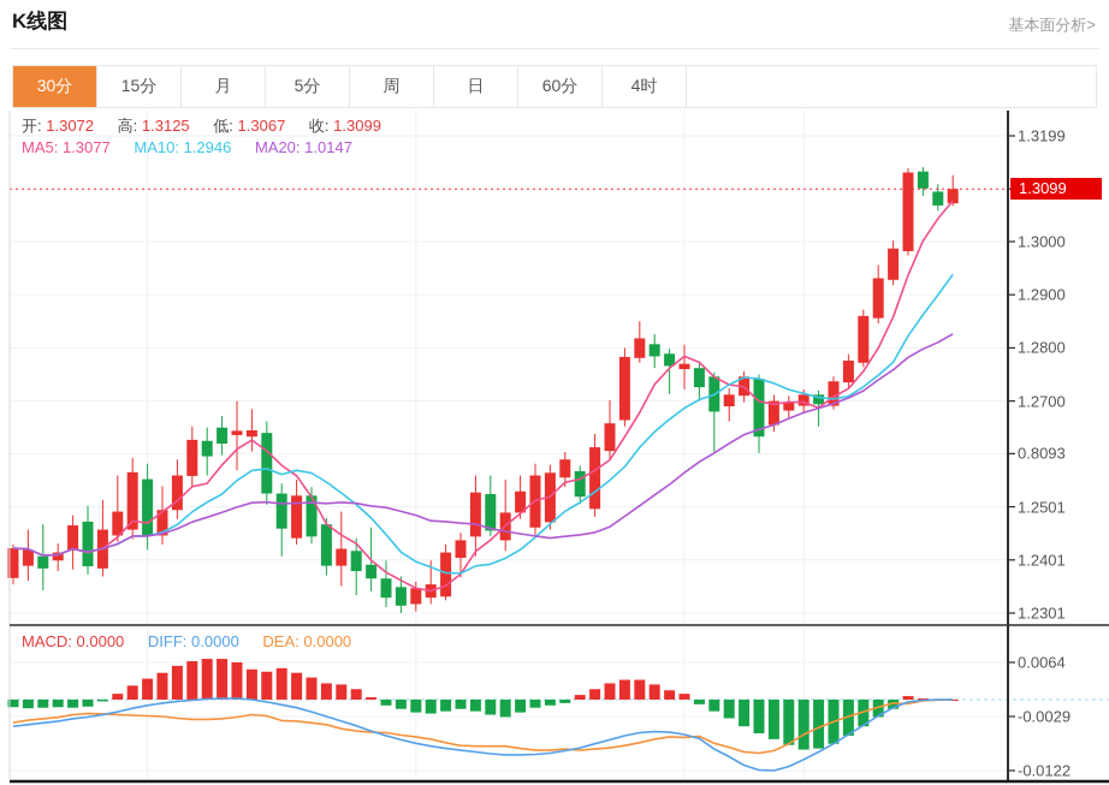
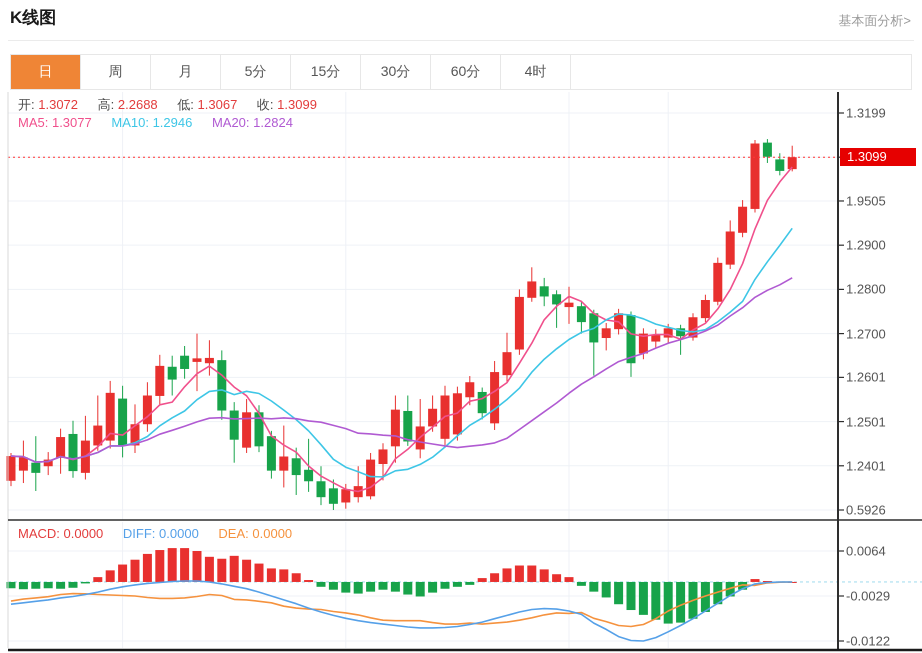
  K线图
  基本面分析>
- 30分
+ 日
- 15分
+ 周
  月
  5分
- 周
+ 15分
- 日
+ 30分
  60分
  4时
- 开: 1.3072 高: 1.3125 低: 1.3067 收: 1.3099
+ 开: 1.3072 高: 2.2688 低: 1.3067 收: 1.3099
- MA5: 1.3077 MA10: 1.2946 MA20: 1.0147
+ MA5: 1.3077 MA10: 1.2946 MA20: 1.2824
  MACD: 0.0000 DIFF: 0.0000 DEA: 0.0000
  1.3199
- 1.3000
+ 1.9505
  1.2900
  1.2800
  1.2700
- 0.8093
+ 1.2601
  1.2501
  1.2401
- 1.2301
+ 0.5926
  0.0064
  -0.0029
  -0.0122
  1.3099
